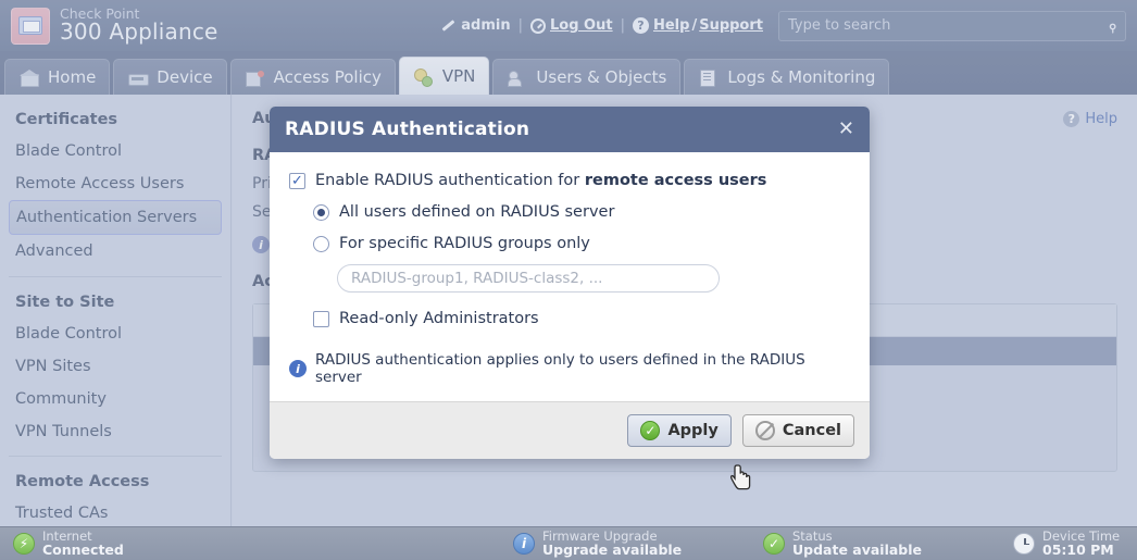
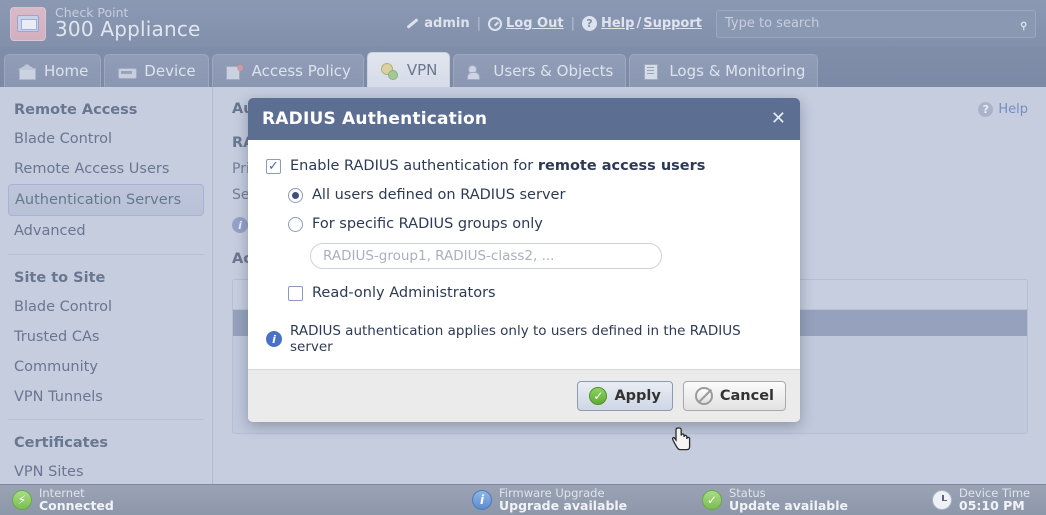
  Check Point
  300 Appliance
  admin
  |
  Log Out
  |
  ?
  Help
  /
  Support
  Type to search
  Home
  Device
  Access Policy
  VPN
  Users & Objects
  Logs & Monitoring
- Certificates
+ Remote Access
  Blade Control
  Remote Access Users
  Authentication Servers
  Advanced
  Site to Site
  Blade Control
- VPN Sites
+ Trusted CAs
  Community
  VPN Tunnels
- Remote Access
+ Certificates
- Trusted CAs
+ VPN Sites
  ?
  Help
  i
  RADIUS Authentication
  ✕
  Enable RADIUS authentication for remote access users
  All users defined on RADIUS server
  For specific RADIUS groups only
  RADIUS-group1, RADIUS-class2, ...
  Read-only Administrators
  i
  RADIUS authentication applies only to users defined in the RADIUS server
  ✓
  Apply
  Cancel
  ⚡
  Internet
  Connected
  i
  Firmware Upgrade
  Upgrade available
  ✓
  Status
  Update available
  Device Time
  05:10 PM
